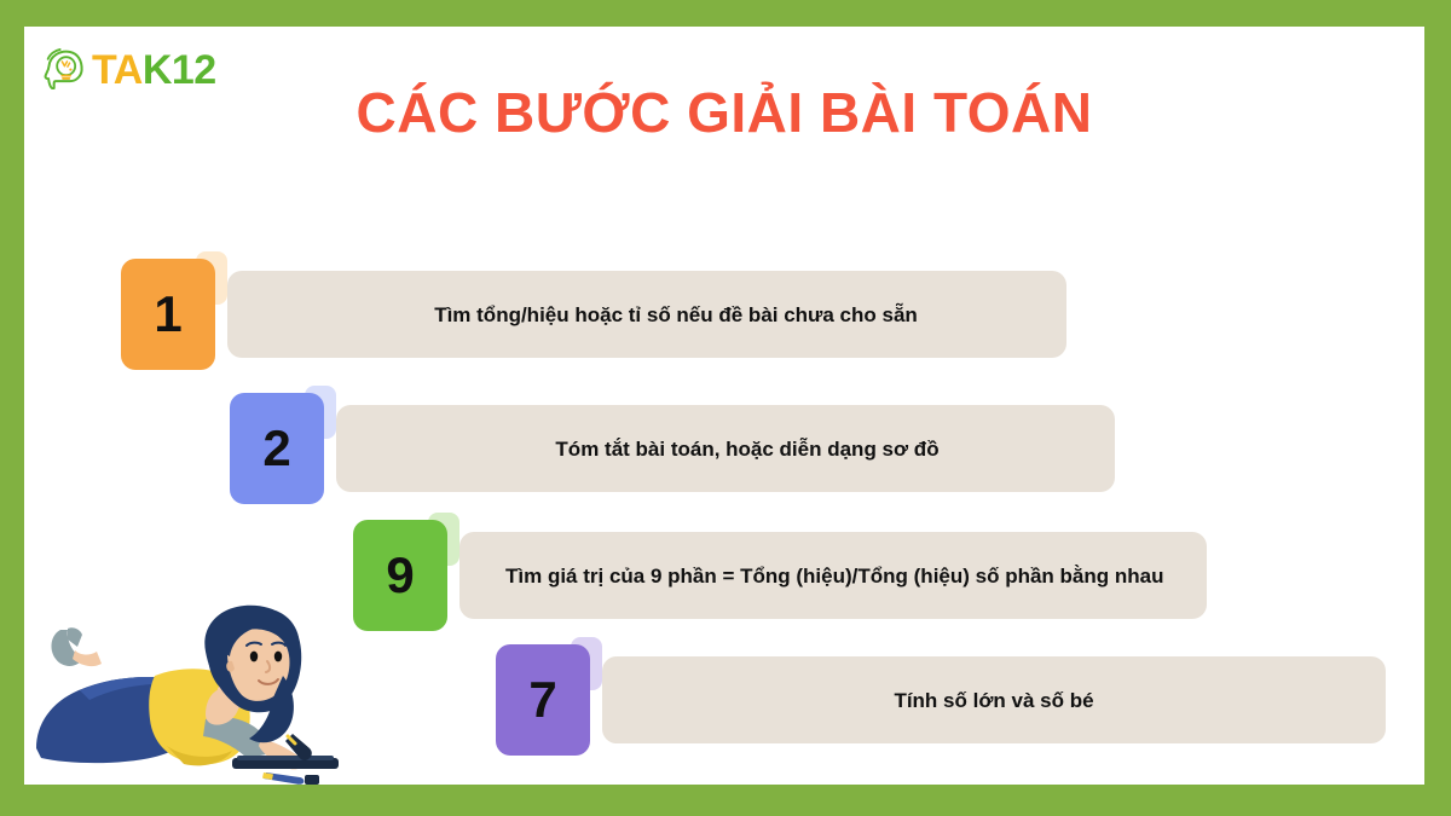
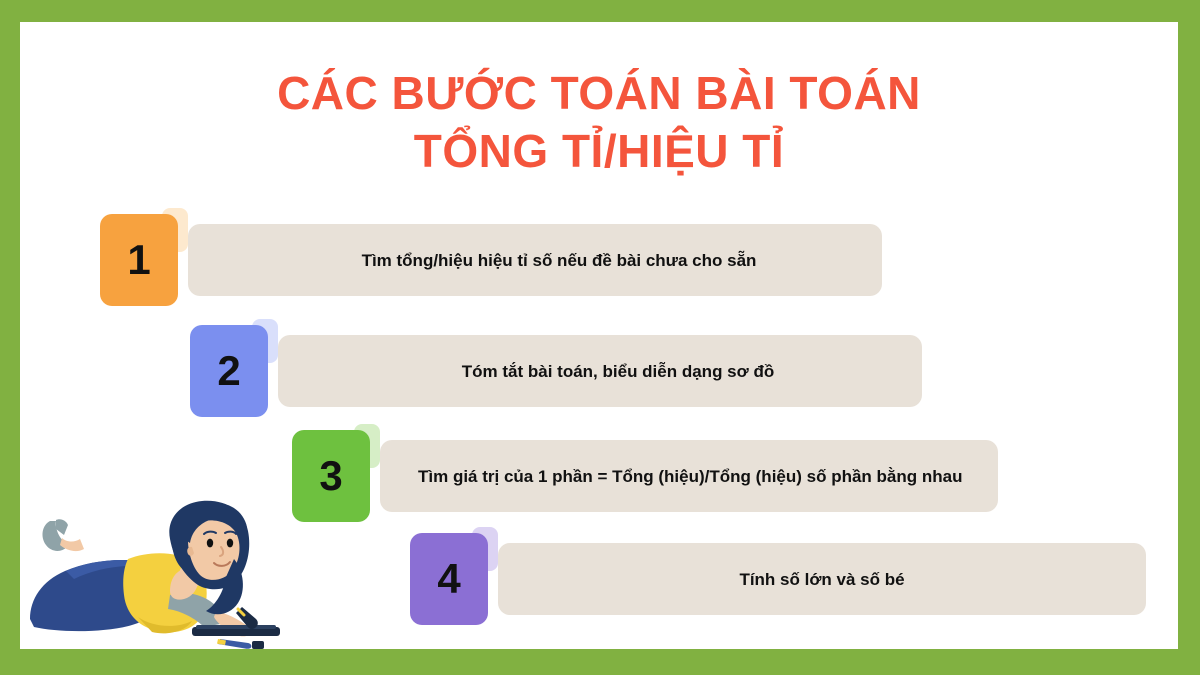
- TAK12
- CÁC BƯỚC GIẢI BÀI TOÁN
+ CÁC BƯỚC TOÁN BÀI TOÁN
+ TỔNG TỈ/HIỆU TỈ
- Tìm tổng/hiệu hoặc tỉ số nếu đề bài chưa cho sẵn
+ Tìm tổng/hiệu hiệu tỉ số nếu đề bài chưa cho sẵn
  1
- Tóm tắt bài toán, hoặc diễn dạng sơ đồ
+ Tóm tắt bài toán, biểu diễn dạng sơ đồ
  2
- Tìm giá trị của 9 phần = Tổng (hiệu)/Tổng (hiệu) số phần bằng nhau
+ Tìm giá trị của 1 phần = Tổng (hiệu)/Tổng (hiệu) số phần bằng nhau
- 9
+ 3
  Tính số lớn và số bé
- 7
+ 4
